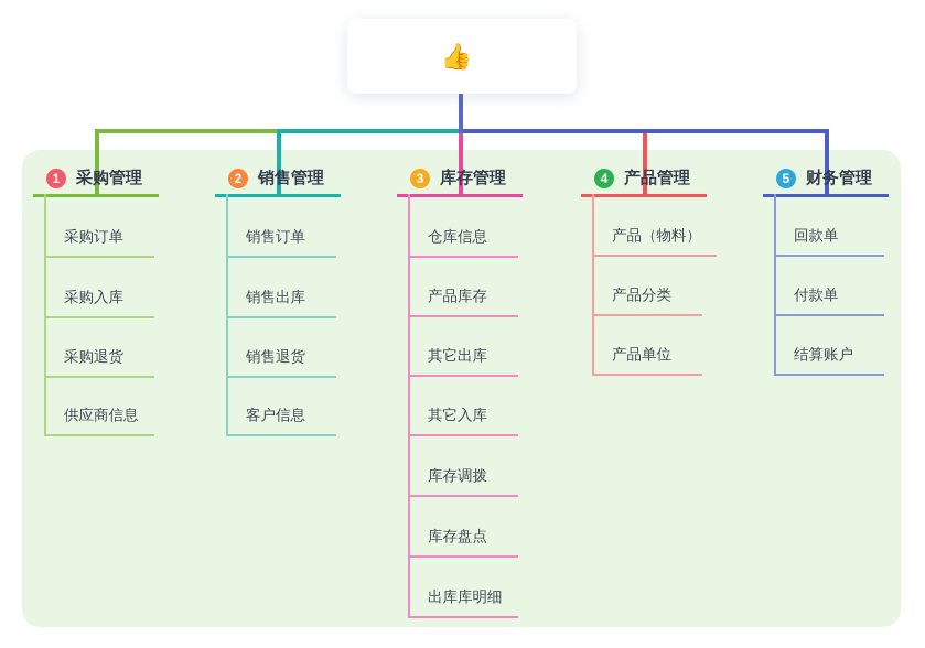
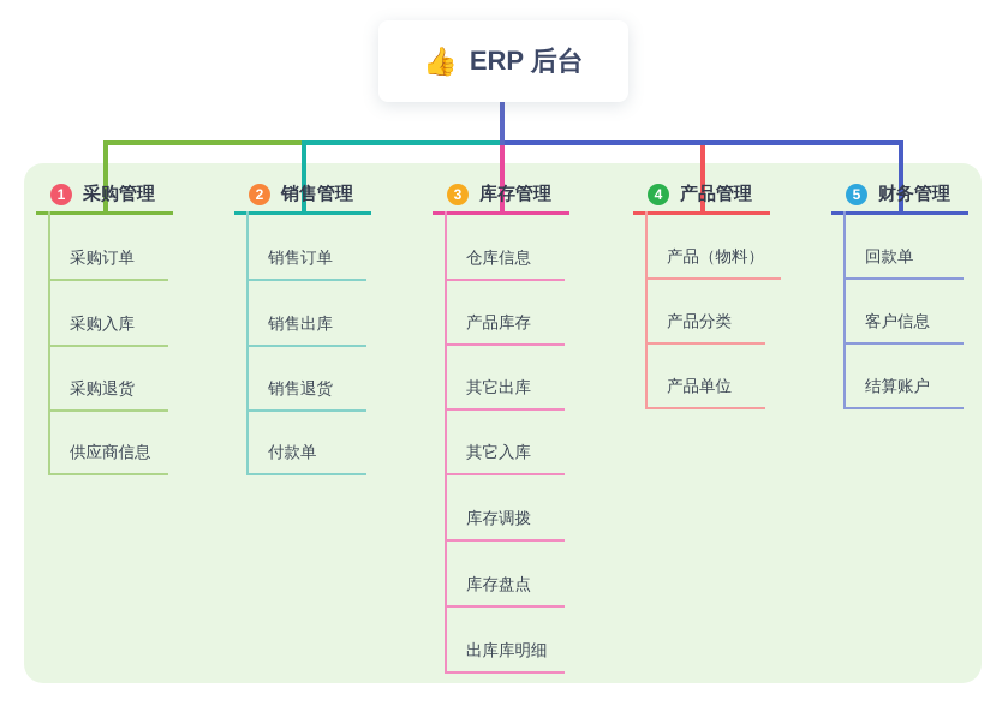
  👍
+ ERP 后台
  1
  采购管理
  采购订单
  采购入库
  采购退货
  供应商信息
  2
  销售管理
  销售订单
  销售出库
  销售退货
- 客户信息
+ 付款单
  3
  库存管理
  仓库信息
  产品库存
  其它出库
  其它入库
  库存调拨
  库存盘点
  出库库明细
  4
  产品管理
  产品（物料）
  产品分类
  产品单位
  5
  财务管理
  回款单
- 付款单
+ 客户信息
  结算账户
